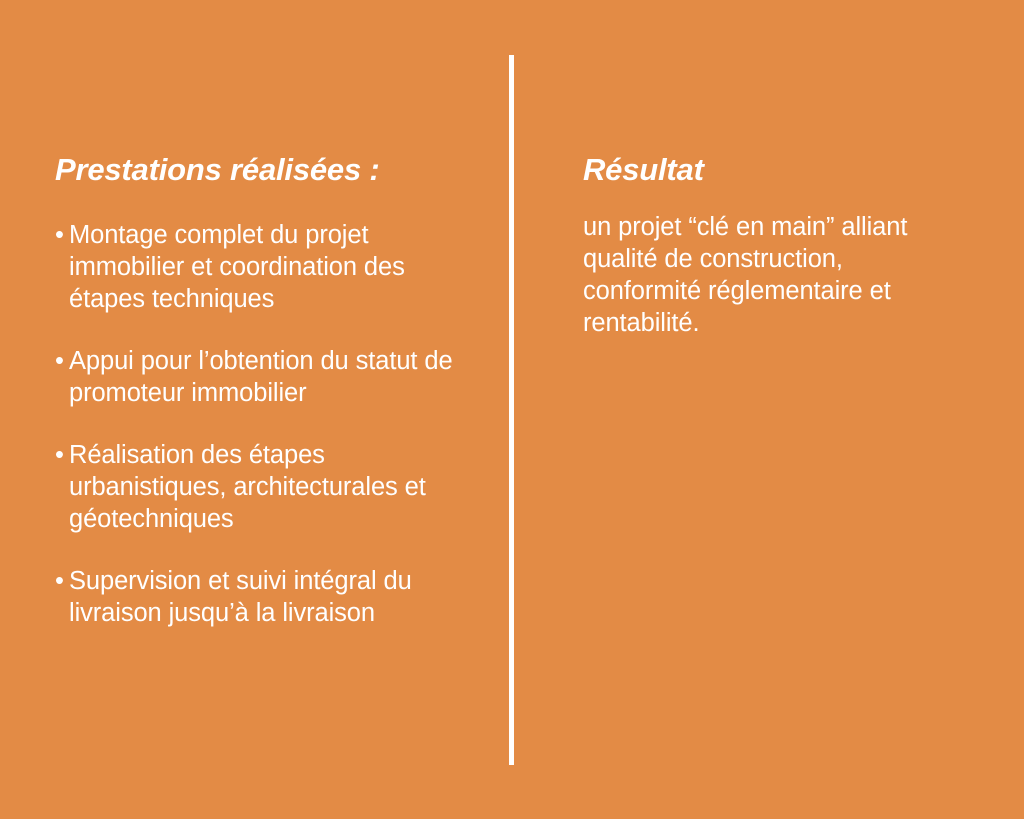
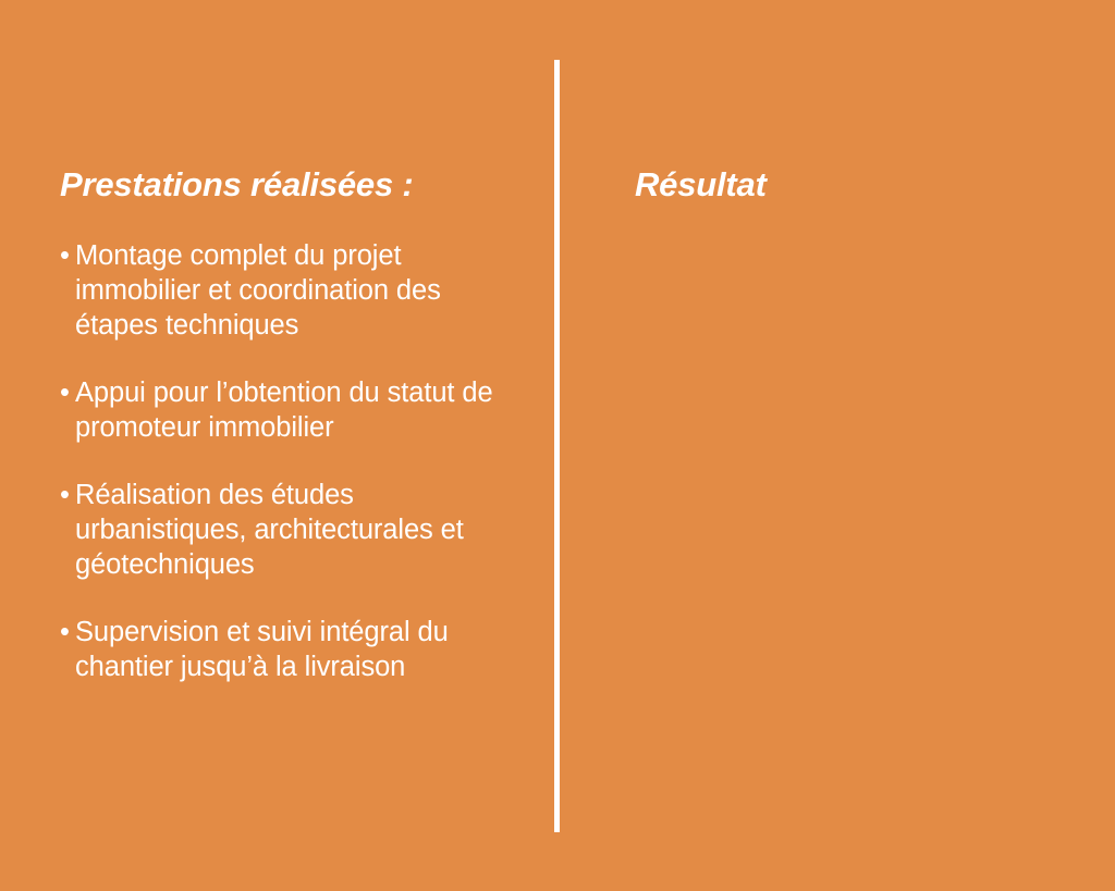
  Prestations réalisées :
  •
  Montage complet du projet immobilier et coordination des étapes techniques
  •
  Appui pour l’obtention du statut de promoteur immobilier
  •
- Réalisation des étapes urbanistiques, architecturales et géotechniques
+ Réalisation des études urbanistiques, architecturales et géotechniques
  •
- Supervision et suivi intégral du livraison jusqu’à la livraison
+ Supervision et suivi intégral du chantier jusqu’à la livraison
  Résultat
- un projet “clé en main” alliant qualité de construction, conformité réglementaire et rentabilité.
